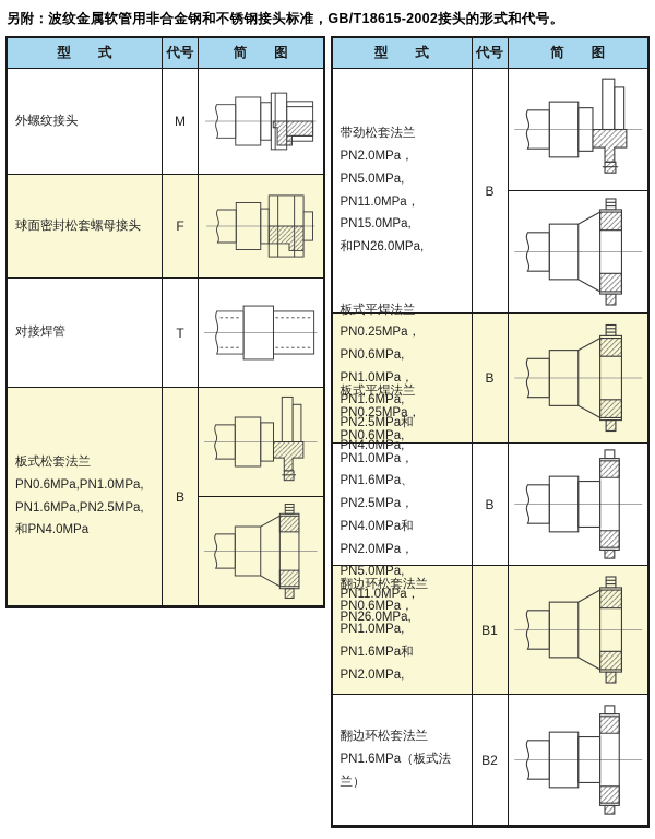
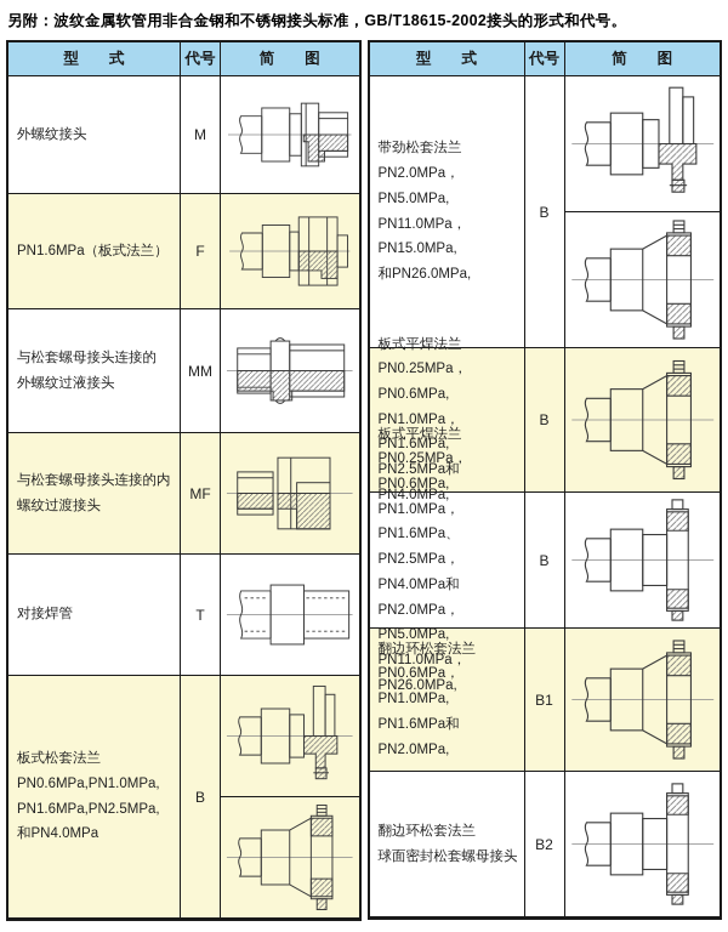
  另附：波纹金属软管用非合金钢和不锈钢接头标准，GB/T18615-2002接头的形式和代号。
  型 式
  代号
  简 图
  外螺纹接头
  M
- 球面密封松套螺母接头
+ PN1.6MPa（板式法兰）
  F
+ 与松套螺母接头连接的
+ 外螺纹过液接头
+ MM
+ 与松套螺母接头连接的内
+ 螺纹过渡接头
+ MF
  对接焊管
  T
  板式松套法兰
  PN0.6MPa,PN1.0MPa,
  PN1.6MPa,PN2.5MPa,
  和PN4.0MPa
  B
  型 式
  代号
  简 图
  带劲松套法兰
  PN2.0MPa，PN5.0MPa,
  PN11.0MPa，PN15.0MPa,
  和PN26.0MPa,
  B
  板式平焊法兰
  PN0.25MPa，PN0.6MPa,
  PN1.0MPa，PN1.6MPa,
  PN2.5MPa和PN4.0MPa,
  B
  板式平焊法兰
  PN0.25MPa，PN0.6MPa,
  PN1.0MPa，PN1.6MPa、
  PN2.5MPa，PN4.0MPa和
  PN2.0MPa，PN5.0MPa,
  PN11.0MPa，PN26.0MPa,
  B
  翻边环松套法兰
  PN0.6MPa，PN1.0MPa,
  PN1.6MPa和PN2.0MPa,
  B1
  翻边环松套法兰
- PN1.6MPa（板式法兰）
+ 球面密封松套螺母接头
  B2
